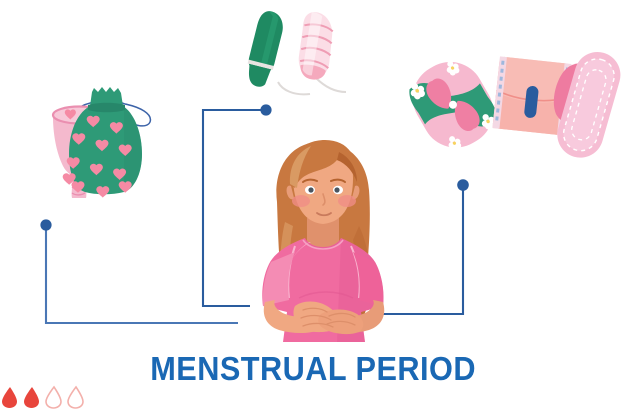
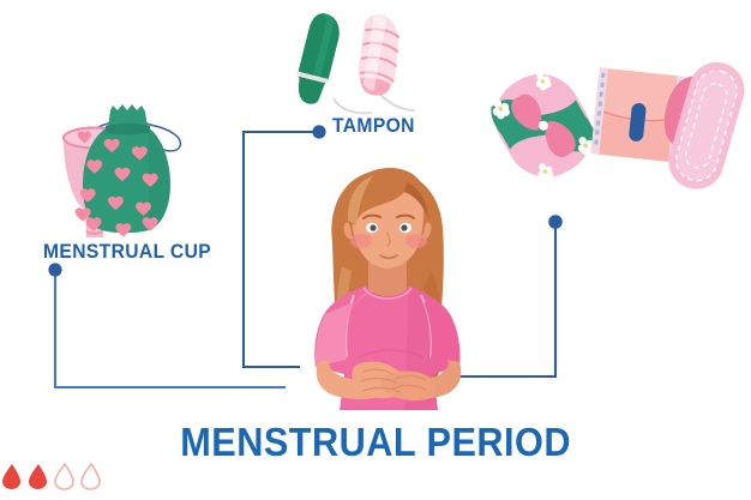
+ MENSTRUAL CUP
+ TAMPON
  MENSTRUAL PERIOD
